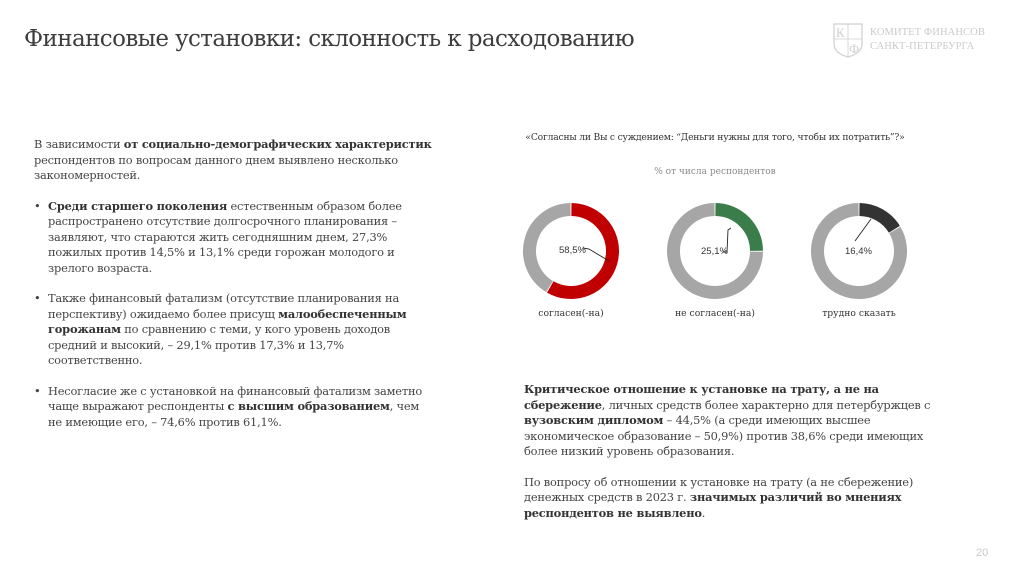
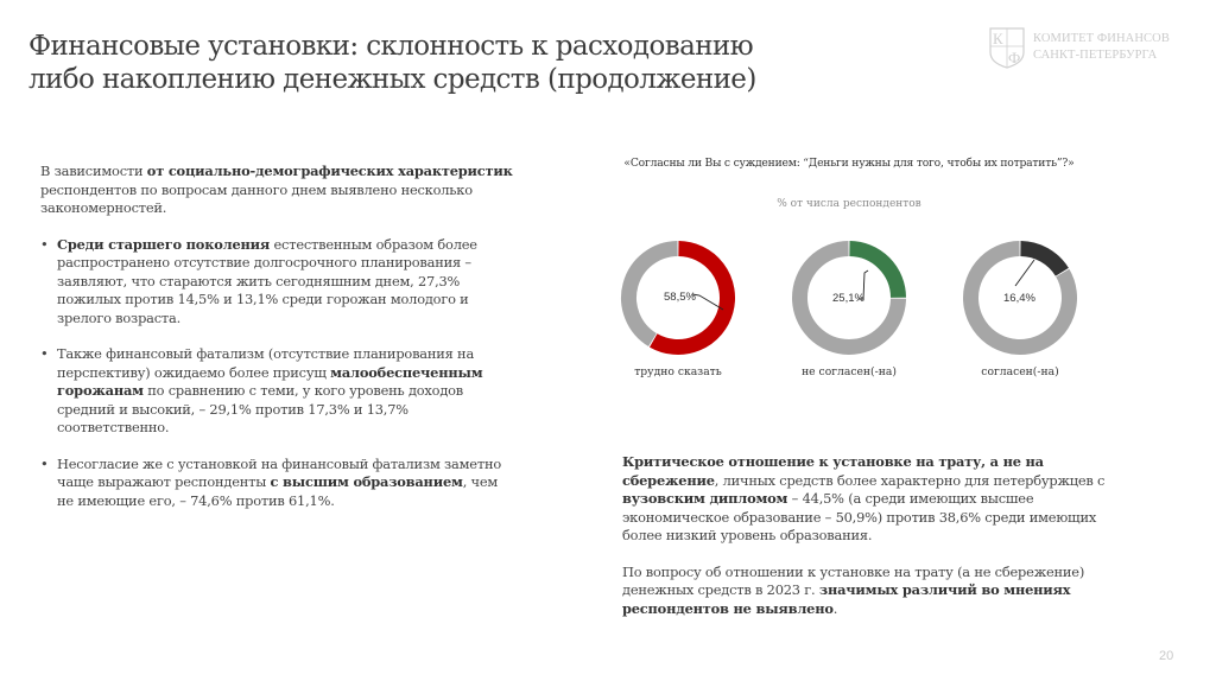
  Финансовые установки: склонность к расходованию
+ либо накоплению денежных средств (продолжение)
  К
  Ф
  КОМИТЕТ ФИНАНСОВ
  САНКТ-ПЕТЕРБУРГА
  В зависимости от социально-демографических характеристик респондентов по вопросам данного днем выявлено несколько закономерностей.
  •
  Среди старшего поколения естественным образом более распространено отсутствие долгосрочного планирования – заявляют, что стараются жить сегодняшним днем, 27,3% пожилых против 14,5% и 13,1% среди горожан молодого и зрелого возраста.
  •
  Также финансовый фатализм (отсутствие планирования на перспективу) ожидаемо более присущ малообеспеченным горожанам по сравнению с теми, у кого уровень доходов средний и высокий, – 29,1% против 17,3% и 13,7% соответственно.
  •
  Несогласие же с установкой на финансовый фатализм заметно чаще выражают респонденты с высшим образованием, чем не имеющие его, – 74,6% против 61,1%.
  «Согласны ли Вы с суждением: “Деньги нужны для того, чтобы их потратить”?»
  % от числа респондентов
  58,5%
- согласен(-на)
+ трудно сказать
  25,1%
  не согласен(-на)
  16,4%
- трудно сказать
+ согласен(-на)
  Критическое отношение к установке на трату, а не на сбережение, личных средств более характерно для петербуржцев с вузовским дипломом – 44,5% (а среди имеющих высшее экономическое образование – 50,9%) против 38,6% среди имеющих более низкий уровень образования.
  По вопросу об отношении к установке на трату (а не сбережение) денежных средств в 2023 г. значимых различий во мнениях респондентов не выявлено.
  20
